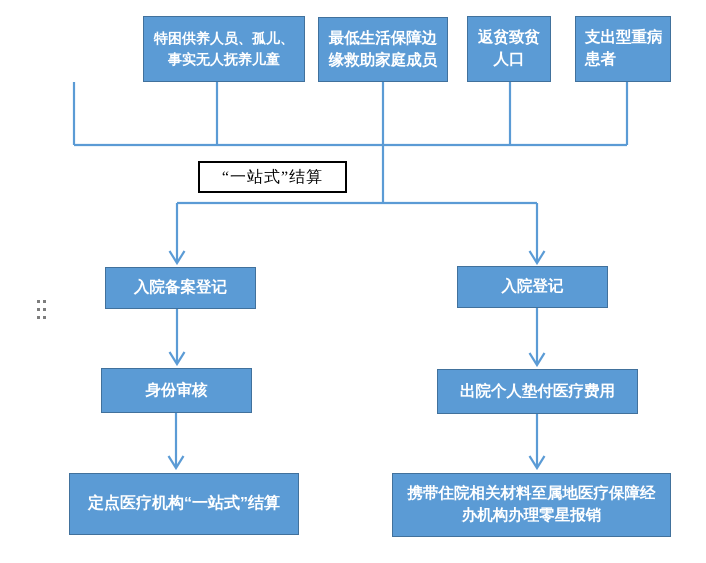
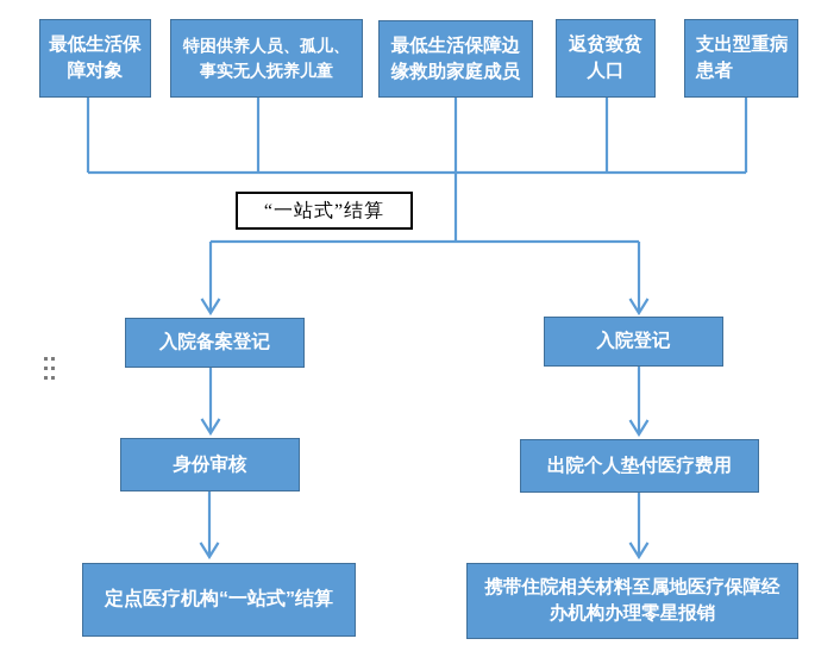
+ 最低生活保
+ 障对象
  特困供养人员、孤儿、
  事实无人抚养儿童
  最低生活保障边
  缘救助家庭成员
  返贫致贫
  人口
  支出型重病
  患者
  “一站式”结算
  入院备案登记
  身份审核
  定点医疗机构“一站式”结算
  入院登记
  出院个人垫付医疗费用
  携带住院相关材料至属地医疗保障经
  办机构办理零星报销
